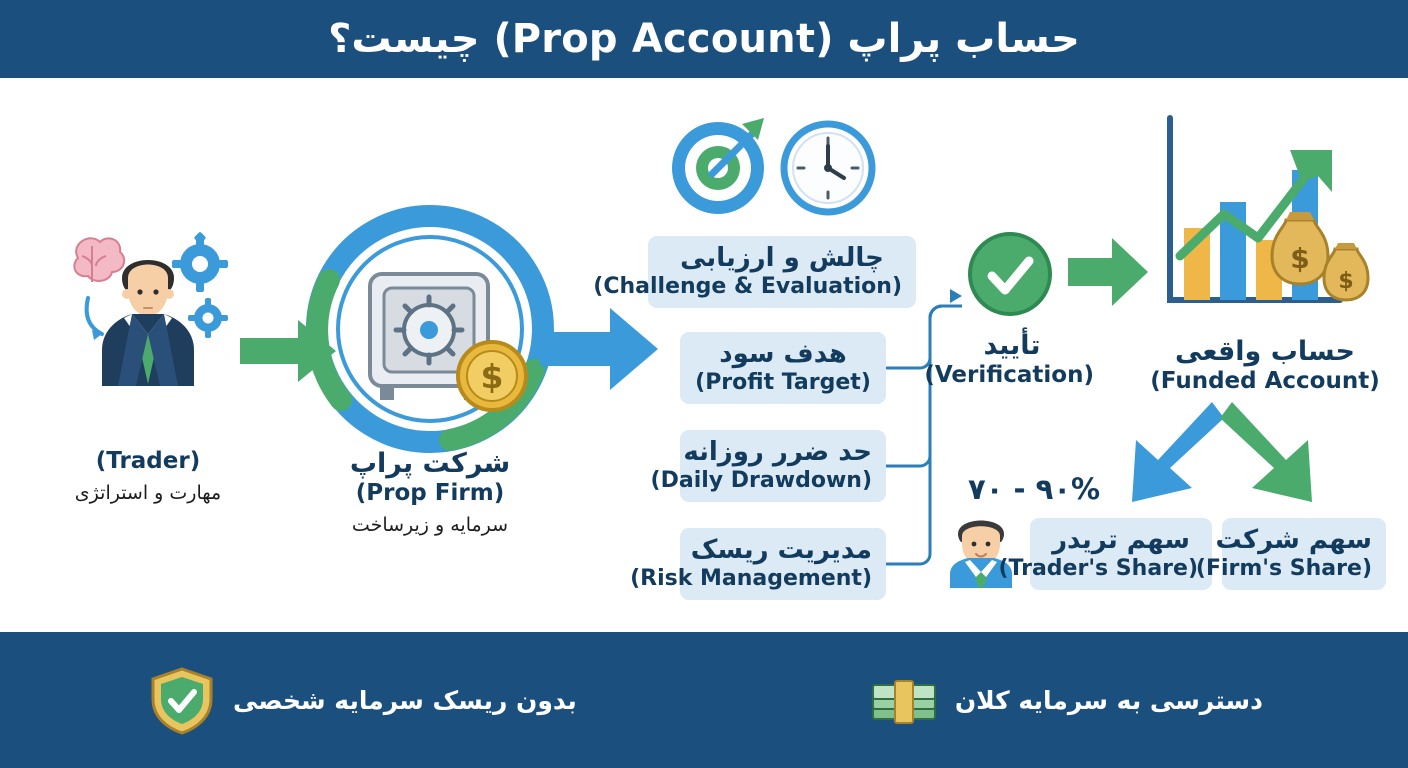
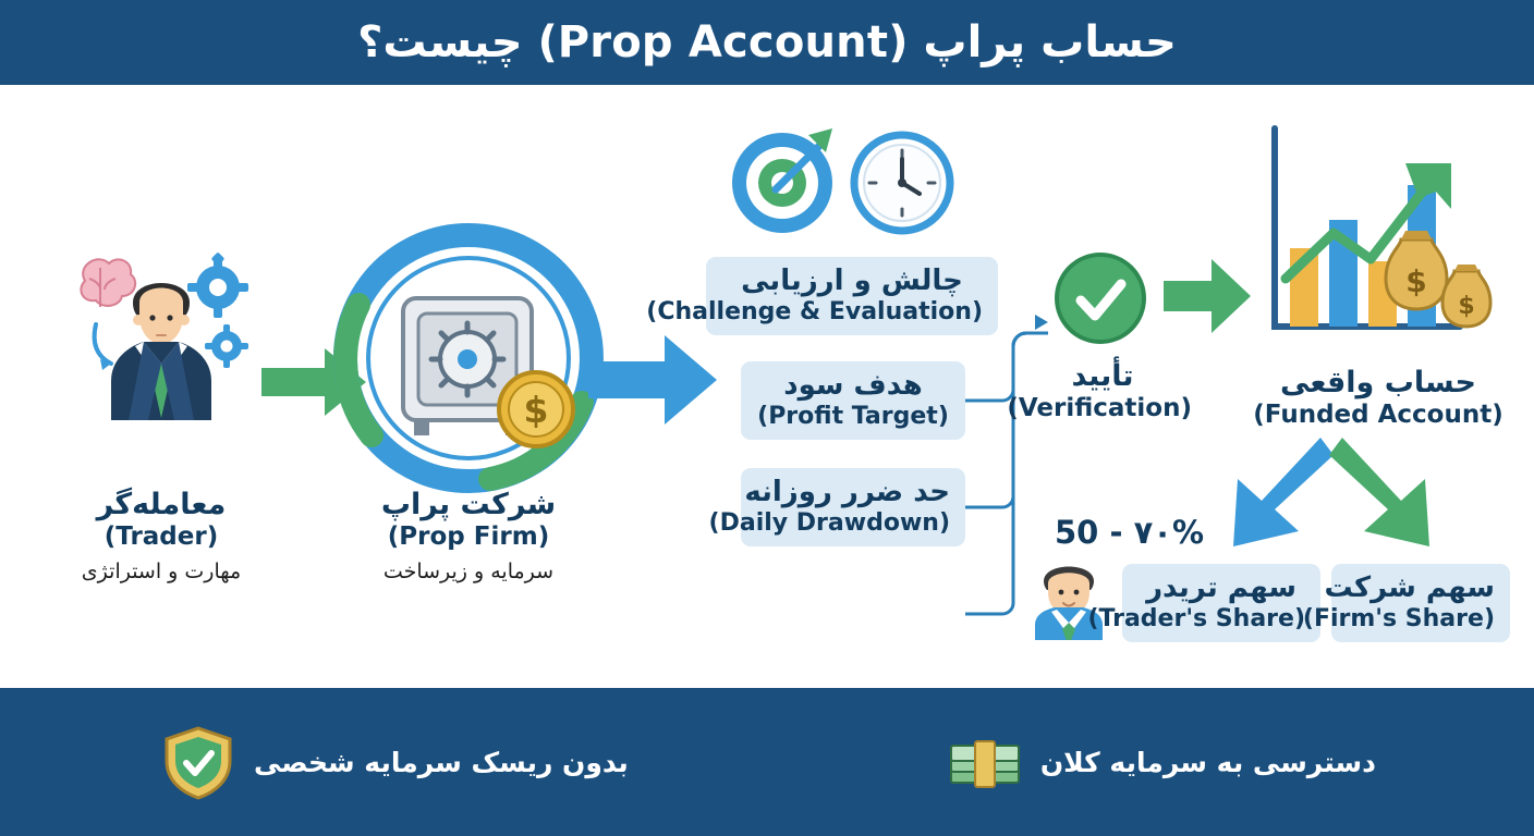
  حساب پراپ (Prop Account) چیست؟
+ معامله‌گر
  (Trader)
  مهارت و استراتژی
  $
  شرکت پراپ
  (Prop Firm)
  سرمایه و زیرساخت
  چالش و ارزیابی
  (Challenge & Evaluation)
  هدف سود
  (Profit Target)
  حد ضرر روزانه
  (Daily Drawdown)
- مدیریت ریسک
- (Risk Management)
  تأیید
  (Verification)
  $
  $
  حساب واقعی
  (Funded Account)
- ٩٠ - ٧٠%
+ 50 - ٧٠%
  سهم تریدر
  (Trader's Share)
  سهم شرکت
  (Firm's Share)
  دسترسی به سرمایه کلان
  بدون ریسک سرمایه شخصی
